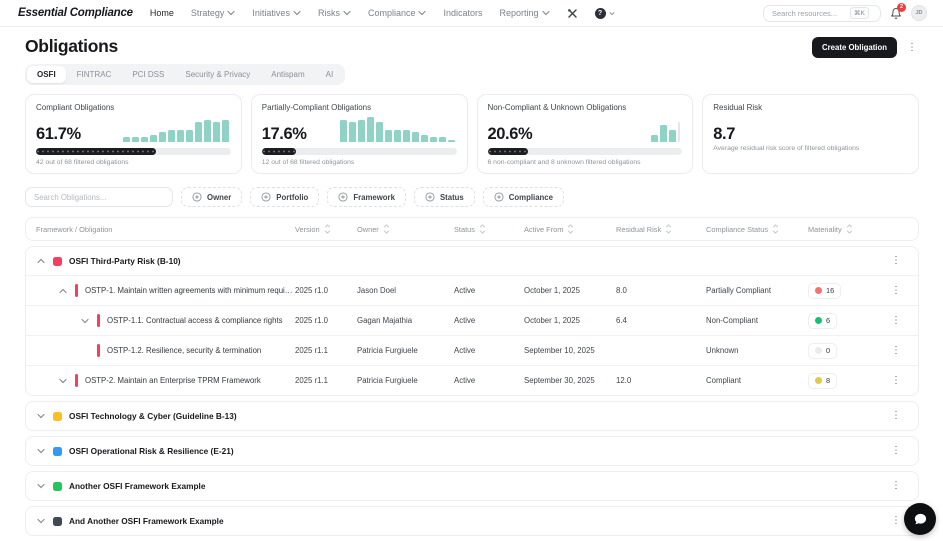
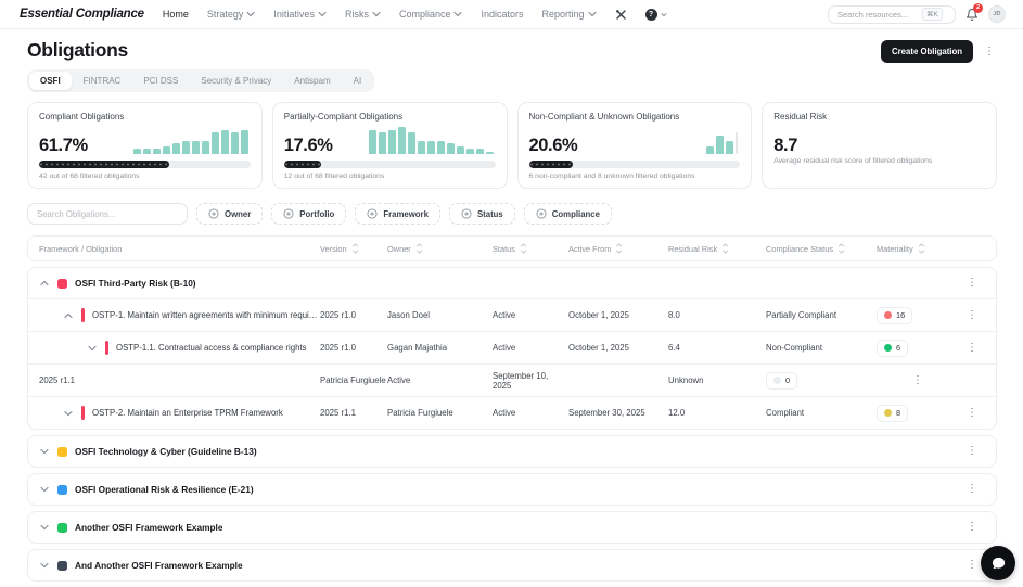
  Essential Compliance
  Home
  Strategy
  Initiatives
  Risks
  Compliance
  Indicators
  Reporting
  Search resources...
  Obligations
  Create Obligation
  ⋮
  OSFI
  FINTRAC
  PCI DSS
  Security & Privacy
  Antispam
  AI
  Compliant Obligations
  61.7%
  Partially-Compliant Obligations
  17.6%
  Non-Compliant & Unknown Obligations
  20.6%
  Residual Risk
  8.7
  Search Obligations...
  Owner
  Portfolio
  Framework
  Status
  Compliance
  Framework / Obligation
  Version
  Owner
  Status
  Active From
  Residual Risk
  Compliance Status
  Materiality
  OSFI Third-Party Risk (B-10)
  ⋮
  OSTP-1. Maintain written agreements with minimum required
  2025 r1.0
  Jason Doel
  Active
  October 1, 2025
  8.0
  Partially Compliant
  16
  ⋮
  OSTP-1.1. Contractual access & compliance rights
  2025 r1.0
  Gagan Majathia
  Active
  October 1, 2025
  6.4
  Non-Compliant
  6
  ⋮
- OSTP-1.2. Resilience, security & termination
  2025 r1.1
  Patricia Furgiuele
  Active
  September 10, 2025
  Unknown
  0
  ⋮
  OSTP-2. Maintain an Enterprise TPRM Framework
  2025 r1.1
  Patricia Furgiuele
  Active
  September 30, 2025
  12.0
  Compliant
  8
  ⋮
  OSFI Technology & Cyber (Guideline B-13)
  ⋮
  OSFI Operational Risk & Resilience (E-21)
  ⋮
  Another OSFI Framework Example
  ⋮
  And Another OSFI Framework Example
  ⋮
